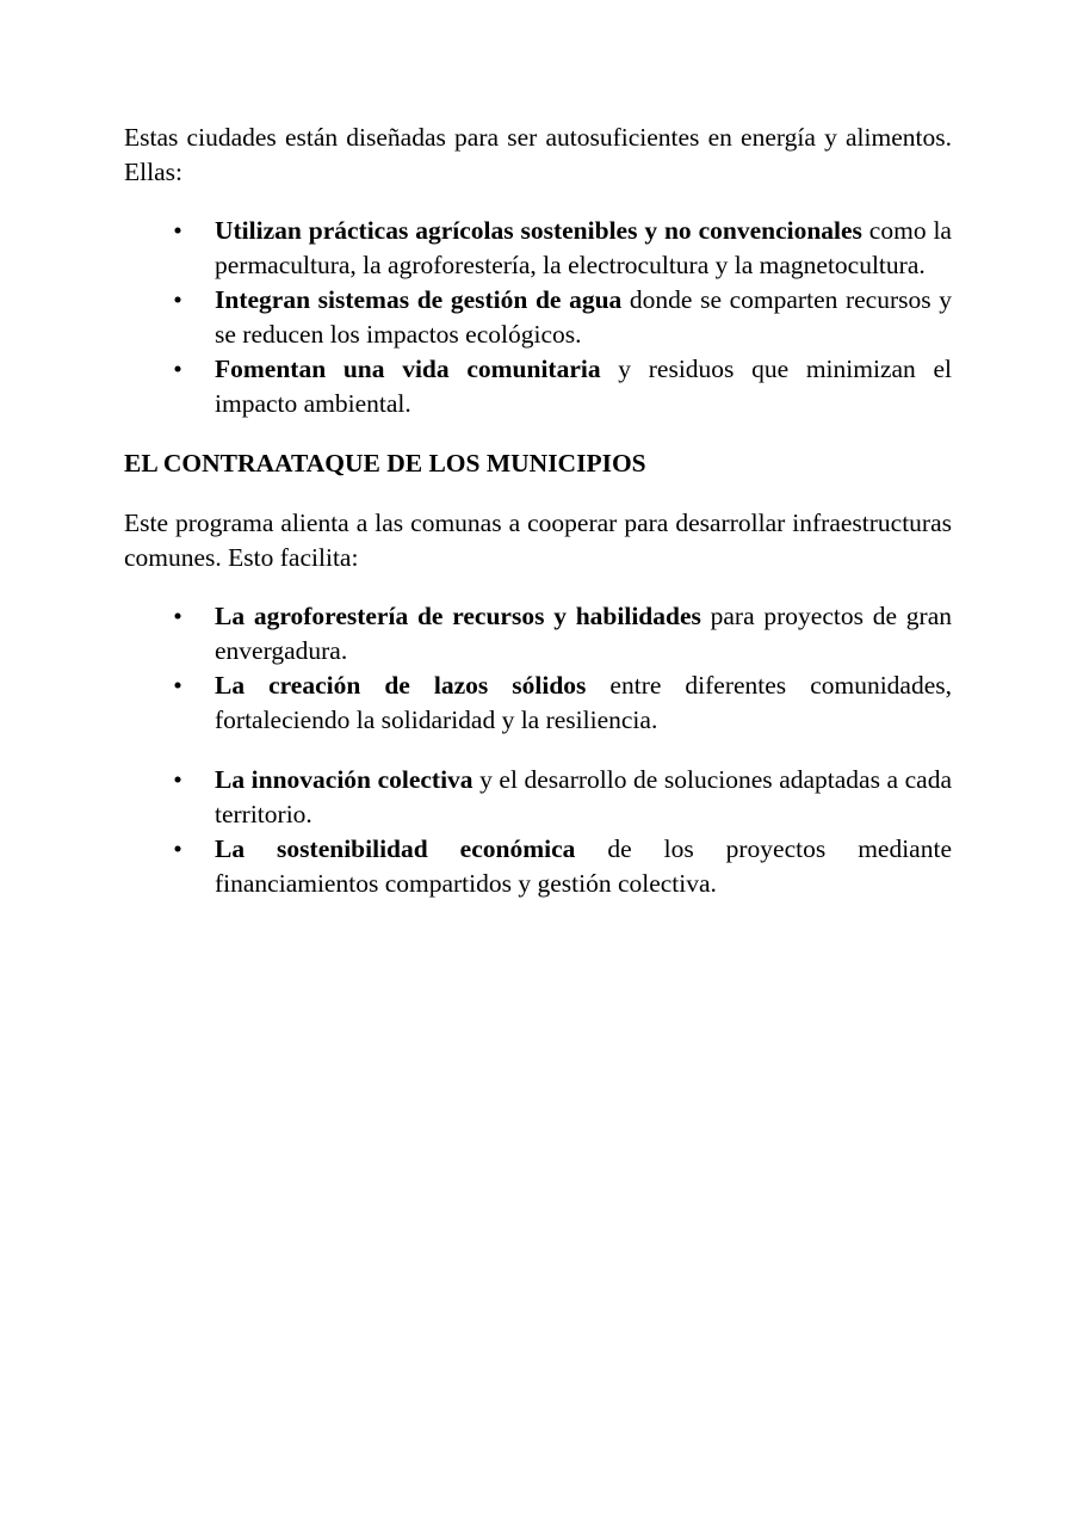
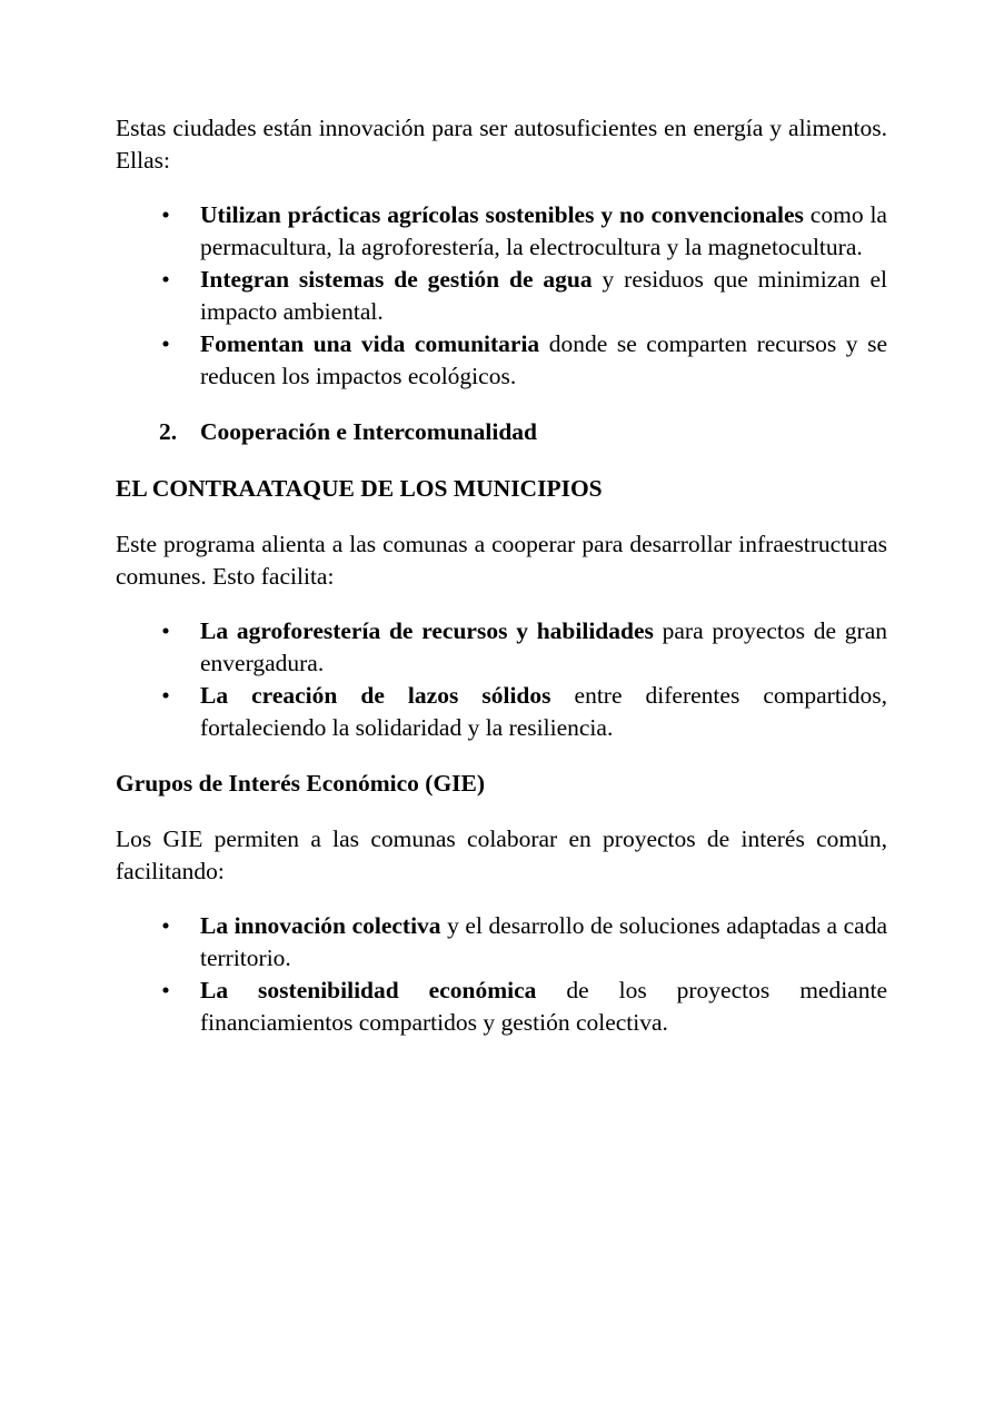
- Estas ciudades están diseñadas para ser autosuficientes en energía y alimentos. Ellas:
+ Estas ciudades están innovación para ser autosuficientes en energía y alimentos. Ellas:
  •
  Utilizan prácticas agrícolas sostenibles y no convencionales como la permacultura, la agroforestería, la electrocultura y la magnetocultura.
  •
- Integran sistemas de gestión de agua donde se comparten recursos y se reducen los impactos ecológicos.
+ Integran sistemas de gestión de agua y residuos que minimizan el impacto ambiental.
  •
- Fomentan una vida comunitaria y residuos que minimizan el impacto ambiental.
+ Fomentan una vida comunitaria donde se comparten recursos y se reducen los impactos ecológicos.
+ 2.
+ Cooperación e Intercomunalidad
  EL CONTRAATAQUE DE LOS MUNICIPIOS
  Este programa alienta a las comunas a cooperar para desarrollar infraestructuras comunes. Esto facilita:
  •
  La agroforestería de recursos y habilidades para proyectos de gran envergadura.
  •
- La creación de lazos sólidos entre diferentes comunidades, fortaleciendo la solidaridad y la resiliencia.
+ La creación de lazos sólidos entre diferentes compartidos, fortaleciendo la solidaridad y la resiliencia.
+ Grupos de Interés Económico (GIE)
+ Los GIE permiten a las comunas colaborar en proyectos de interés común, facilitando:
  •
  La innovación colectiva y el desarrollo de soluciones adaptadas a cada territorio.
  •
  La sostenibilidad económica de los proyectos mediante financiamientos compartidos y gestión colectiva.
